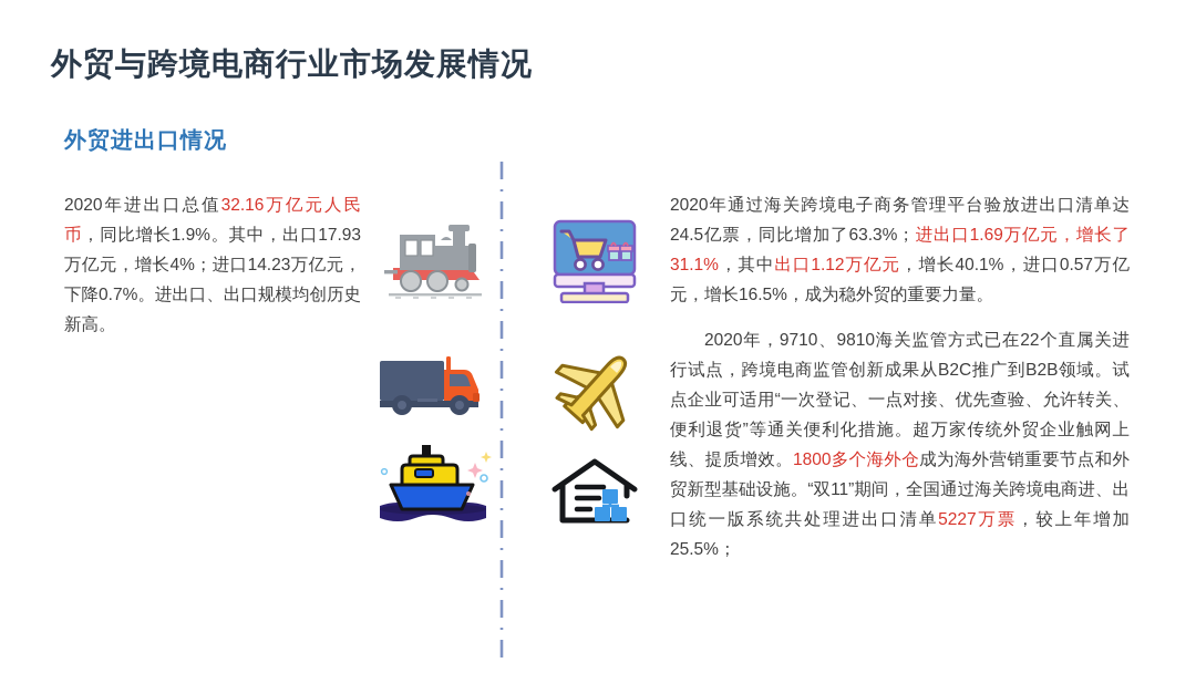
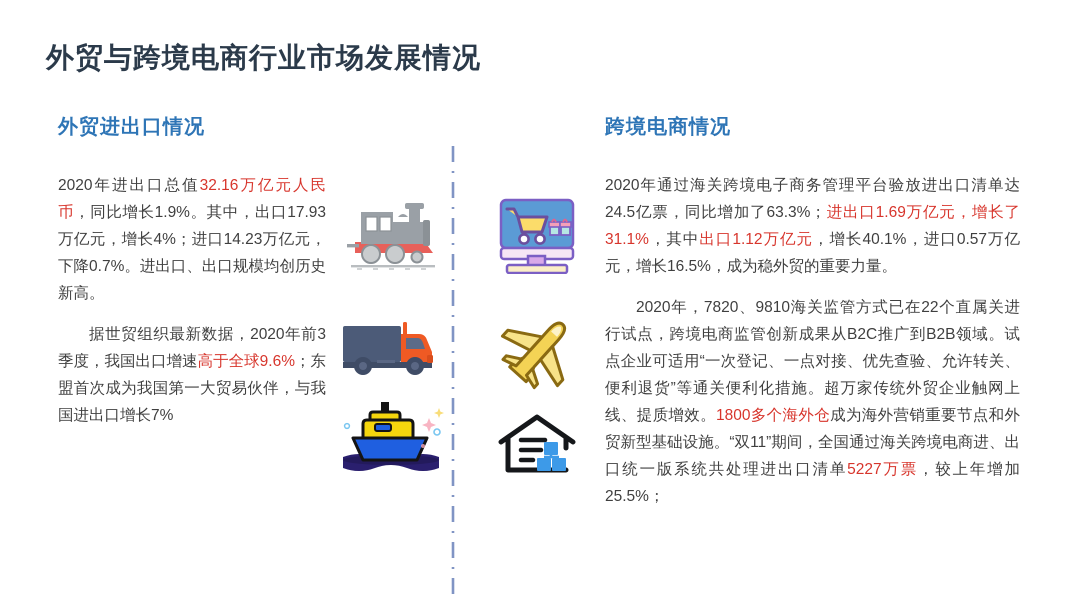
  外贸与跨境电商行业市场发展情况
  外贸进出口情况
  2020年进出口总值32.16万亿元人民币，同比增长1.9%。其中，出口17.93万亿元，增长4%；进口14.23万亿元，下降0.7%。进出口、出口规模均创历史新高。
+ 据世贸组织最新数据，2020年前3季度，我国出口增速高于全球9.6%；东盟首次成为我国第一大贸易伙伴，与我国进出口增长7%
+ 跨境电商情况
  2020年通过海关跨境电子商务管理平台验放进出口清单达24.5亿票，同比增加了63.3%；进出口1.69万亿元，增长了31.1%，其中出口1.12万亿元，增长40.1%，进口0.57万亿元，增长16.5%，成为稳外贸的重要力量。
- 2020年，9710、9810海关监管方式已在22个直属关进行试点，跨境电商监管创新成果从B2C推广到B2B领域。试点企业可适用“一次登记、一点对接、优先查验、允许转关、便利退货”等通关便利化措施。超万家传统外贸企业触网上线、提质增效。1800多个海外仓成为海外营销重要节点和外贸新型基础设施。“双11”期间，全国通过海关跨境电商进、出口统一版系统共处理进出口清单5227万票，较上年增加25.5%；
+ 2020年，7820、9810海关监管方式已在22个直属关进行试点，跨境电商监管创新成果从B2C推广到B2B领域。试点企业可适用“一次登记、一点对接、优先查验、允许转关、便利退货”等通关便利化措施。超万家传统外贸企业触网上线、提质增效。1800多个海外仓成为海外营销重要节点和外贸新型基础设施。“双11”期间，全国通过海关跨境电商进、出口统一版系统共处理进出口清单5227万票，较上年增加25.5%；
